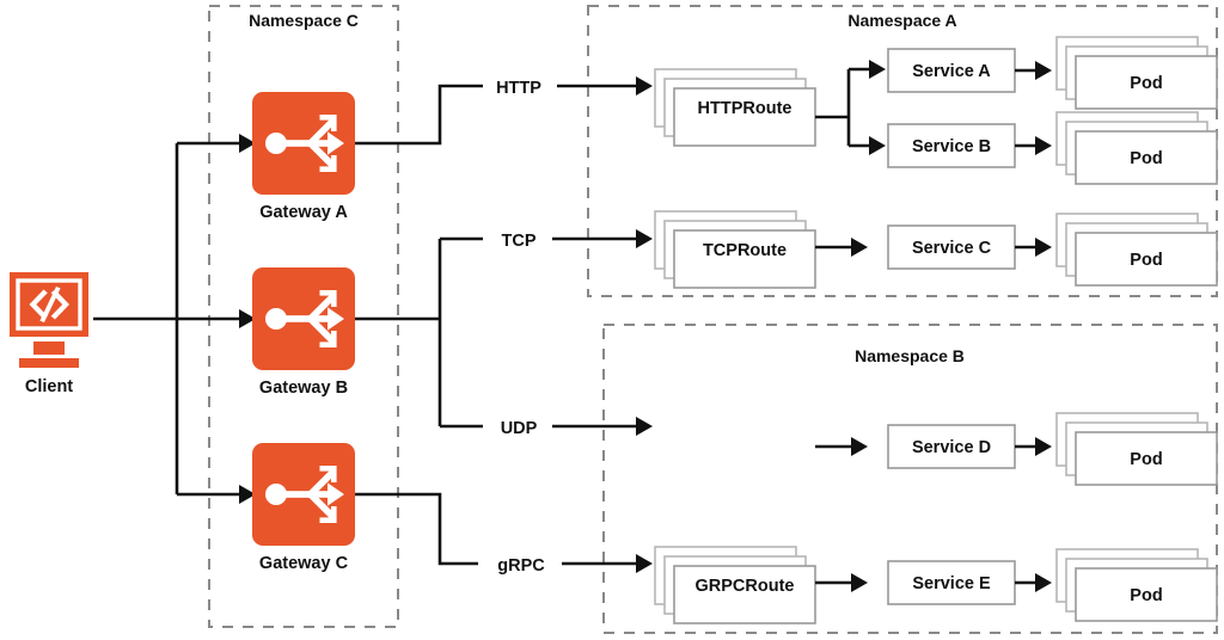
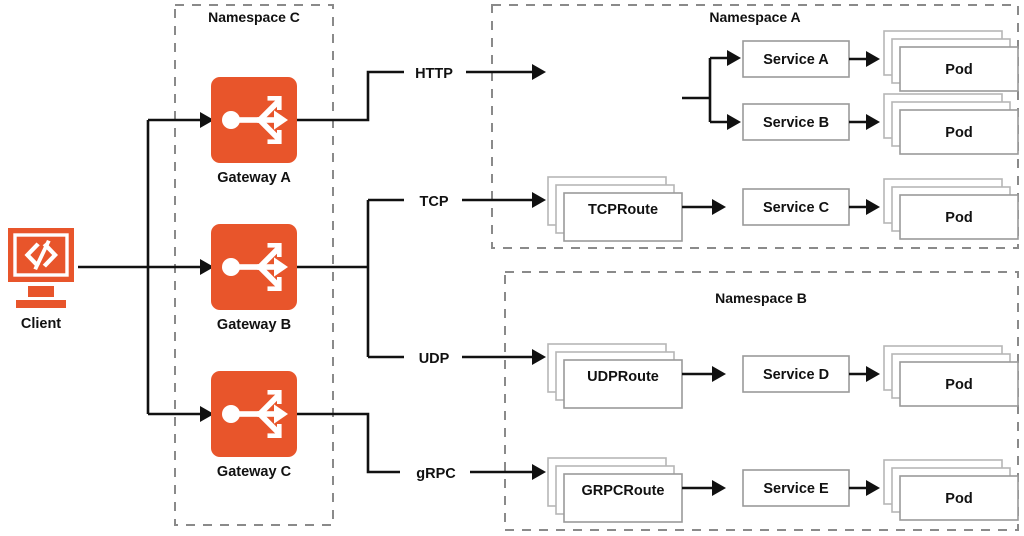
  Namespace C
  Namespace A
  Namespace B
  Client
  Gateway A
  Gateway B
  Gateway C
  HTTP
  TCP
  UDP
  gRPC
- HTTPRoute
  Service A
  Pod
  Service B
  Pod
  TCPRoute
  Service C
  Pod
+ UDPRoute
  Service D
  Pod
  GRPCRoute
  Service E
  Pod
